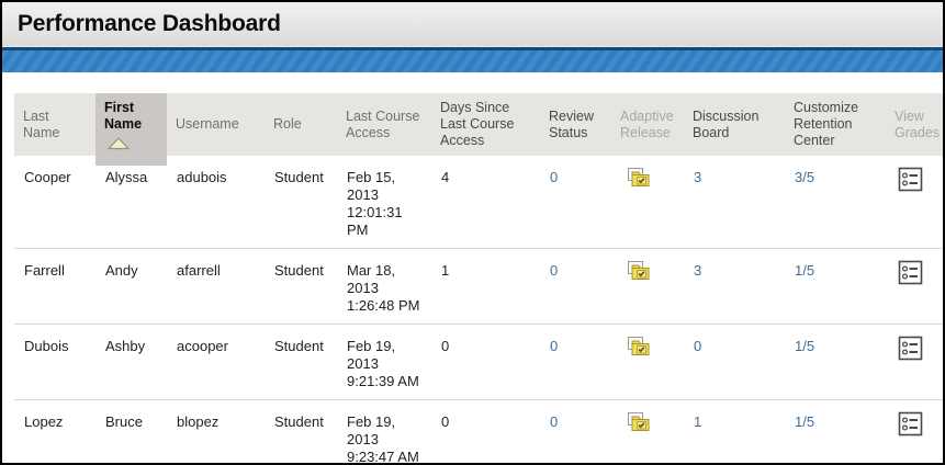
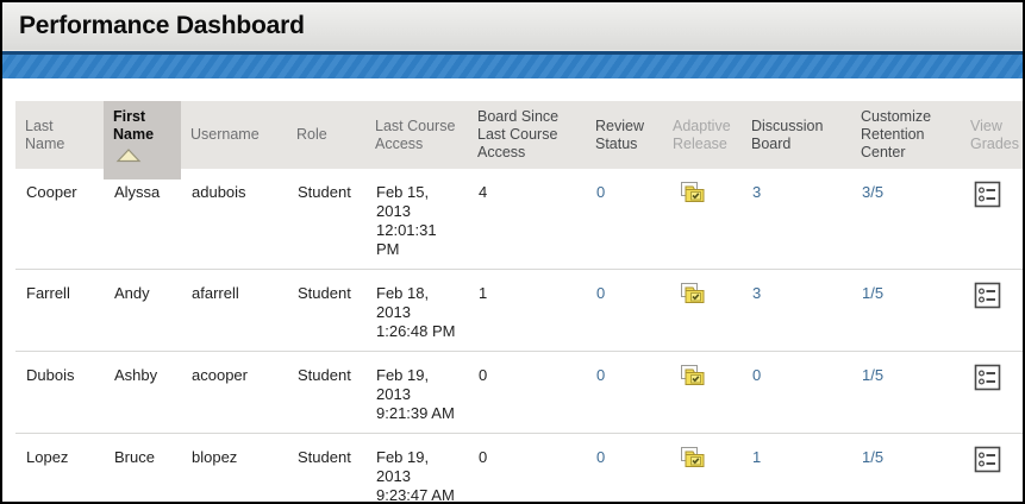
  Performance Dashboard
- Last Name	First Name	Username	Role	Last Course Access	Days Since Last Course Access	Review Status	Adaptive Release	Discussion Board	Customize Retention Center	View Grades
+ Last Name	First Name	Username	Role	Last Course Access	Board Since Last Course Access	Review Status	Adaptive Release	Discussion Board	Customize Retention Center	View Grades
  Cooper	Alyssa	adubois	Student	Feb 15, 2013 12:01:31 PM	4	0		3	3/5
- Farrell	Andy	afarrell	Student	Mar 18, 2013 1:26:48 PM	1	0		3	1/5
+ Farrell	Andy	afarrell	Student	Feb 18, 2013 1:26:48 PM	1	0		3	1/5
  Dubois	Ashby	acooper	Student	Feb 19, 2013 9:21:39 AM	0	0		0	1/5
  Lopez	Bruce	blopez	Student	Feb 19, 2013 9:23:47 AM	0	0		1	1/5
